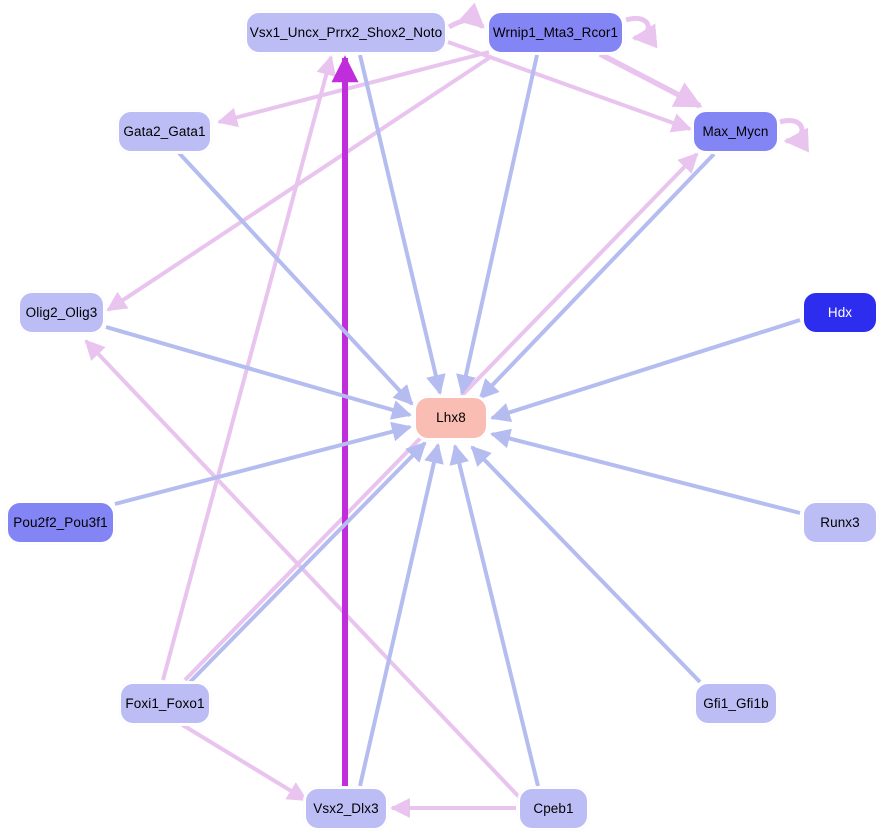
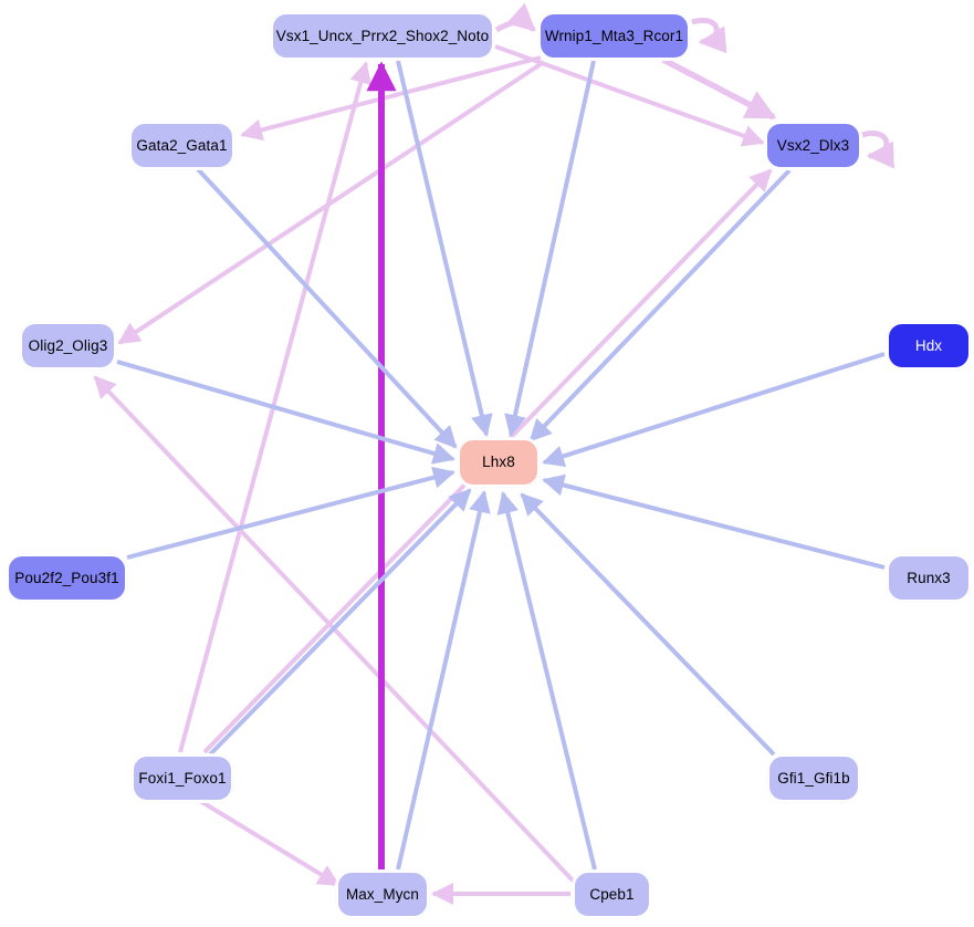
  Vsx1_Uncx_Prrx2_Shox2_Noto
  Wrnip1_Mta3_Rcor1
  Gata2_Gata1
- Max_Mycn
+ Vsx2_Dlx3
  Olig2_Olig3
  Hdx
  Lhx8
  Pou2f2_Pou3f1
  Runx3
  Foxi1_Foxo1
  Gfi1_Gfi1b
- Vsx2_Dlx3
+ Max_Mycn
  Cpeb1
